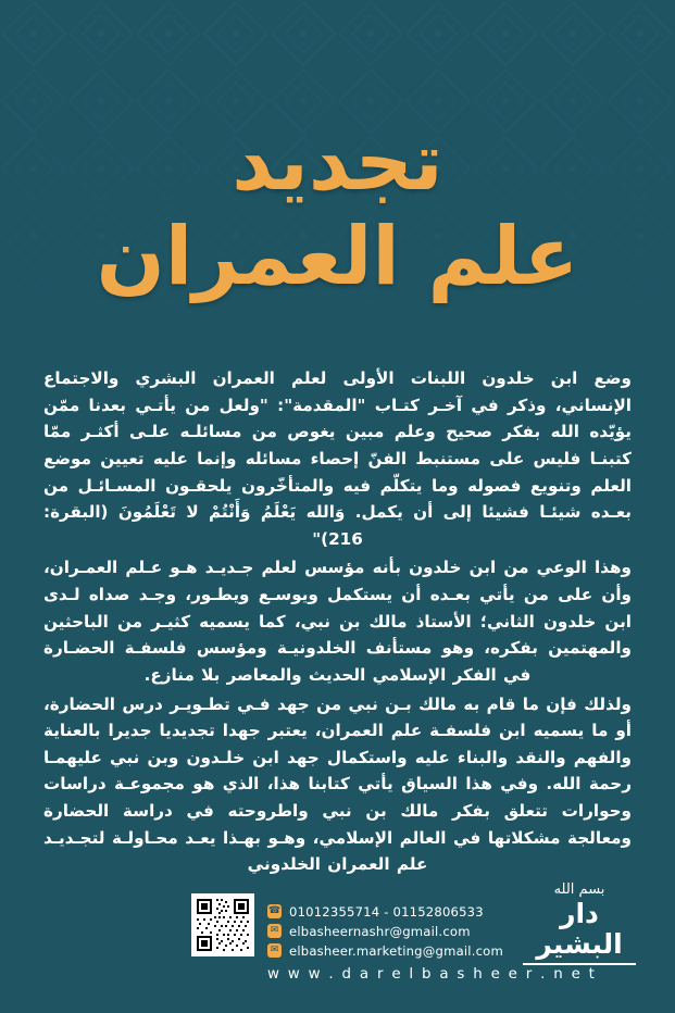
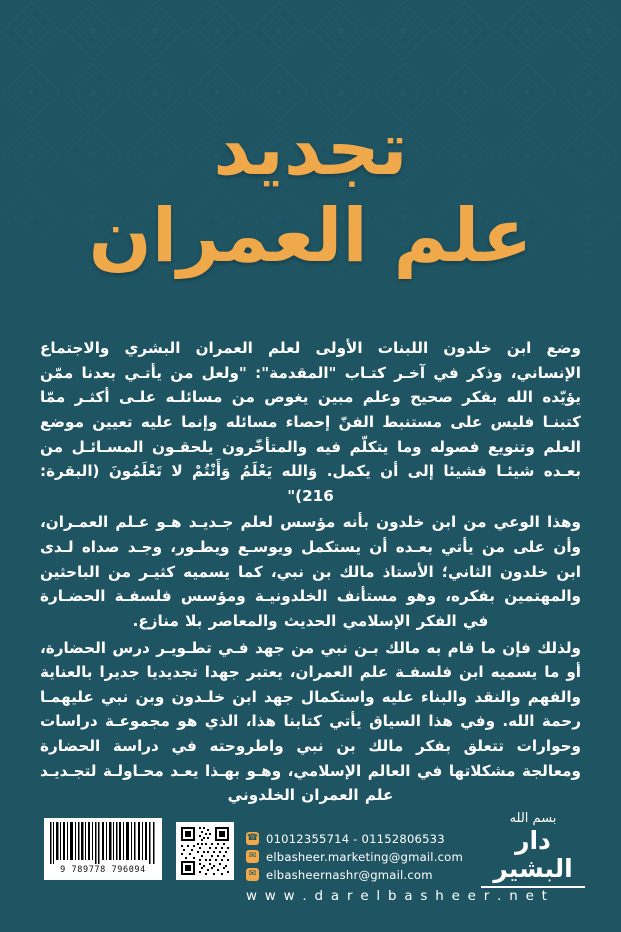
  تجديد
  علم العمران
  وضع ابن خلدون اللبنات الأولى لعلم العمران البشري والاجتماع الإنساني، وذكر في آخـر كتـاب "المقدمة": "ولعل من يأتـي بعدنا ممّن يؤيّده الله بفكر صحيح وعلم مبين يغوص من مسائلـه علـى أكثـر ممّا كتبنـا فليس على مستنبط الفنّ إحصاء مسائله وإنما عليه تعيين موضع العلم وتنويع فصوله وما يتكلّم فيه والمتأخّرون يلحقـون المسـائـل من بعـده شيئـا فشيئا إلى أن يكمل. وَالله يَعْلَمُ وَأَنْتُمْ لا تَعْلَمُونَ (البقرة: 216)"
  وهذا الوعي من ابن خلدون بأنه مؤسس لعلم جـديـد هـو عـلم العمـران، وأن على من يأتي بعـده أن يستكمل ويوسـع ويطـور، وجـد صداه لـدى ابن خلدون الثاني؛ الأستاذ مالك بن نبي، كما يسميه كثيـر من الباحثين والمهتمين بفكره، وهو مستأنف الخلدونيـة ومؤسس فلسفـة الحضـارة في الفكر الإسلامي الحديث والمعاصر بلا منازع.
  ولذلك فإن ما قام به مالك بـن نبي من جهد فـي تطـويـر درس الحضارة، أو ما يسميه ابن فلسفـة علم العمران، يعتبر جهدا تجديديا جديرا بالعناية والفهم والنقد والبناء عليه واستكمال جهد ابن خلـدون وبن نبي عليهمـا رحمة الله. وفي هذا السياق يأتي كتابنا هذا، الذي هو مجموعـة دراسات وحوارات تتعلق بفكر مالك بن نبي واطروحته في دراسة الحضارة ومعالجة مشكلاتها في العالم الإسلامي، وهـو بهـذا يعـد محـاولـة لتجـديـد علم العمران الخلدوني
+ 9 789778 796094
  ☎
  01012355714 - 01152806533
  ✉
- elbasheernashr@gmail.com
+ elbasheer.marketing@gmail.com
  ✉
- elbasheer.marketing@gmail.com
+ elbasheernashr@gmail.com
  w w w . d a r e l b a s h e e r . n e t
  بسم الله
  دار البشير
